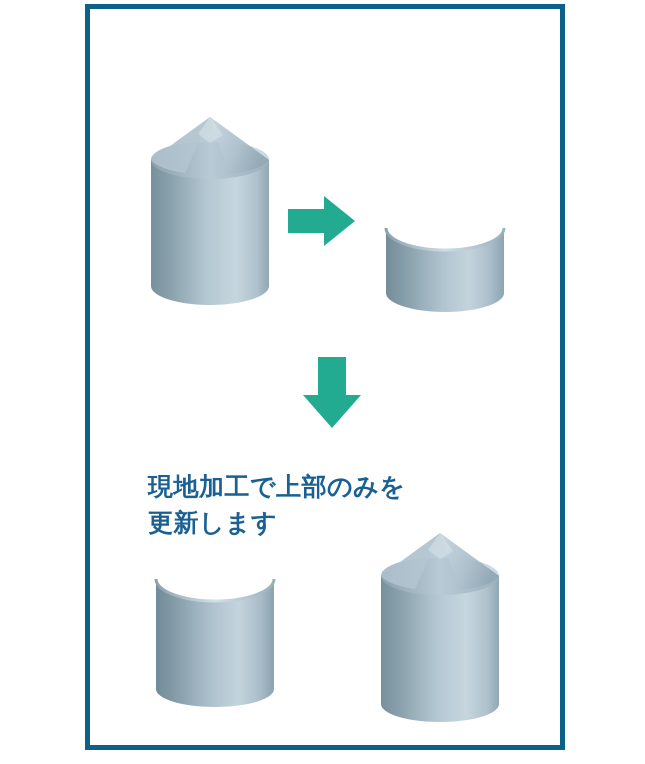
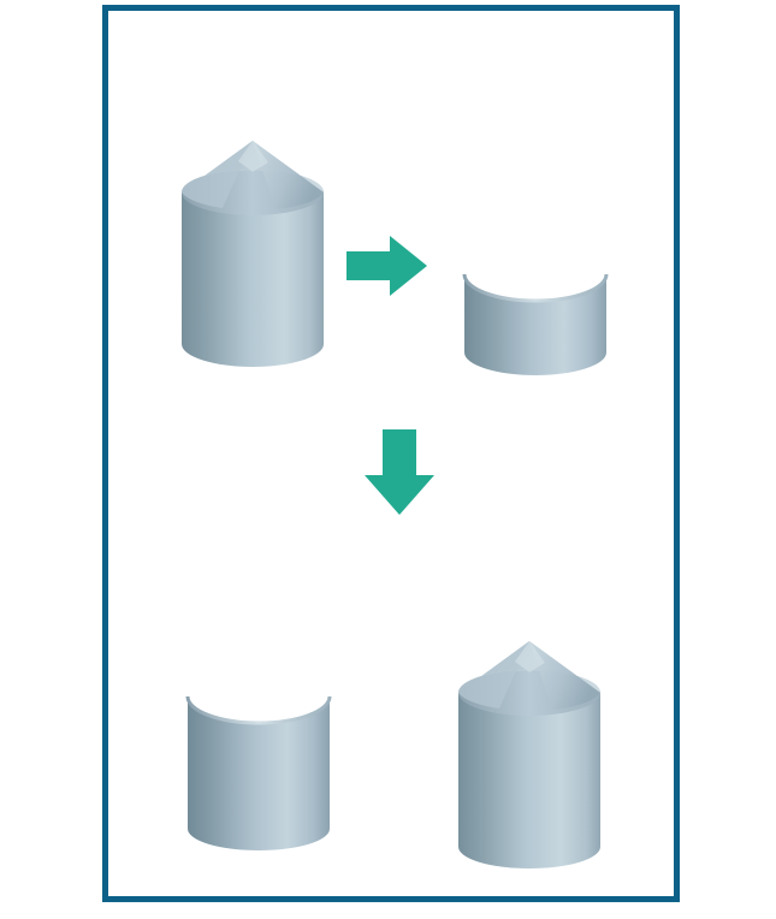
- 現地加工で上部のみを
- 更新します
